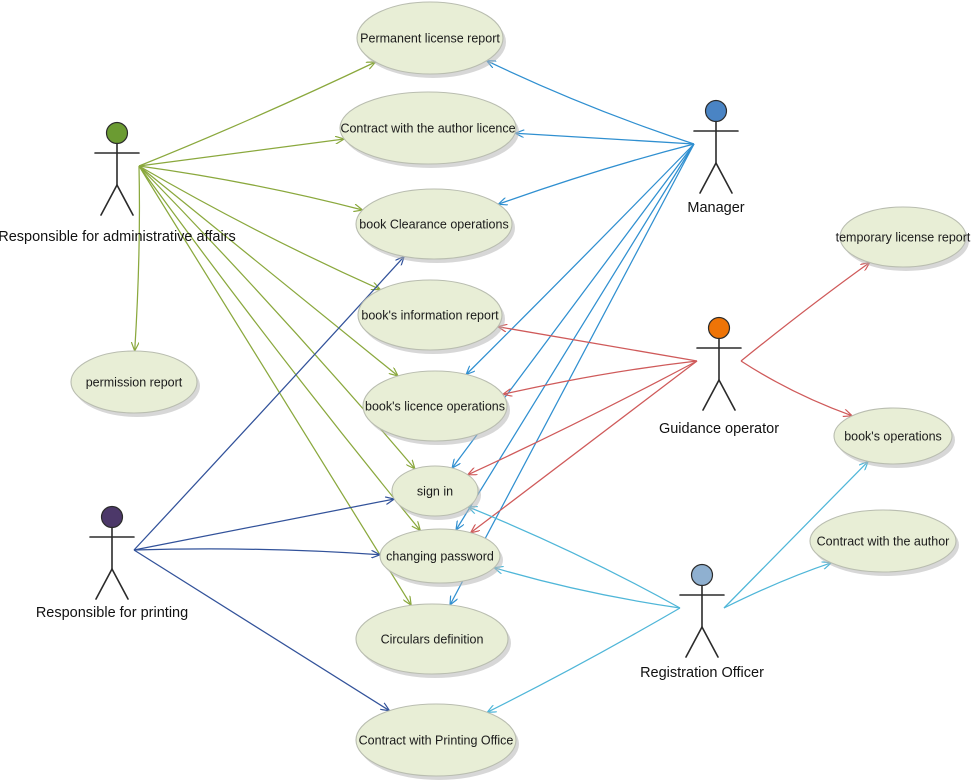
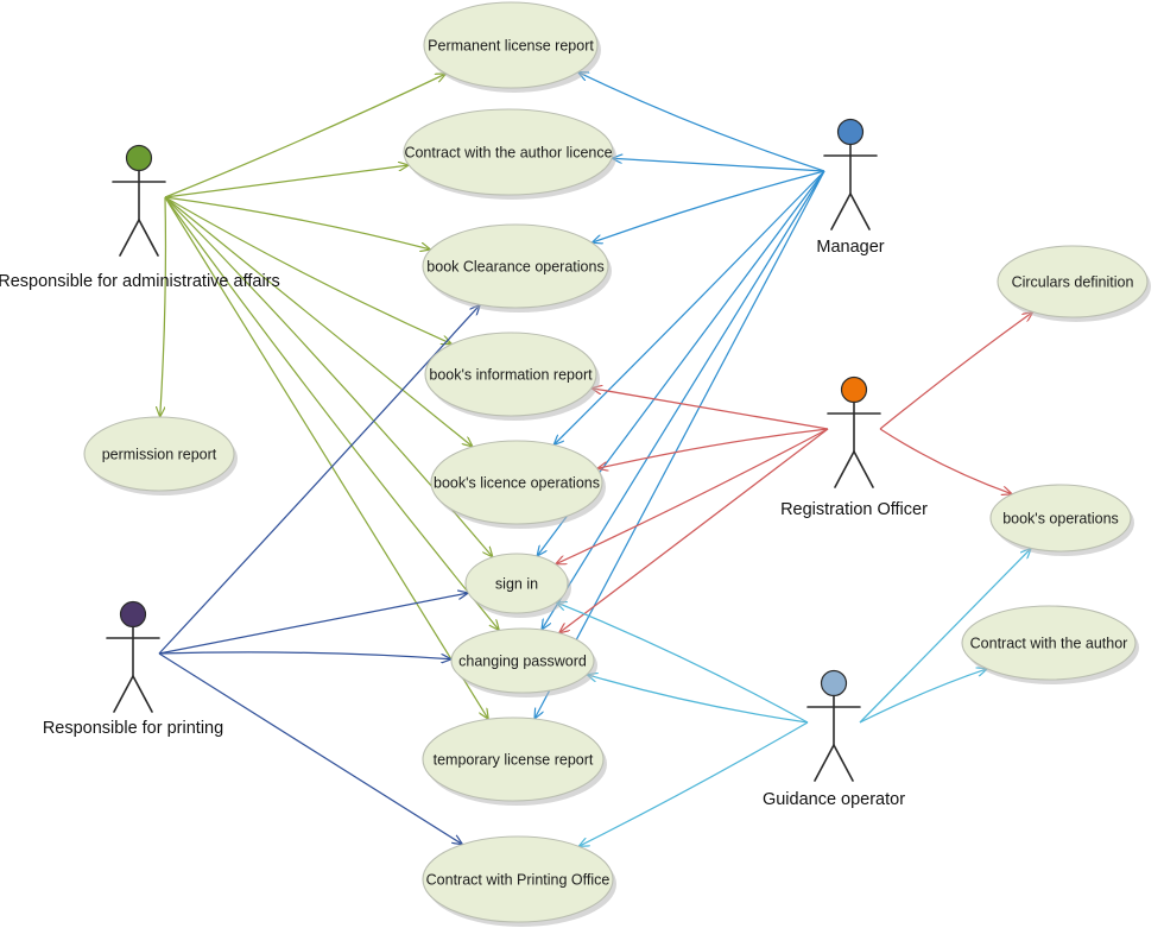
  Permanent license report
  Contract with the author licence
  book Clearance operations
  book's information report
  book's licence operations
  sign in
  changing password
- Circulars definition
+ temporary license report
  Contract with Printing Office
  permission report
- temporary license report
+ Circulars definition
  book's operations
  Contract with the author
  Responsible for administrative affairs
  Manager
- Guidance operator
+ Registration Officer
  Responsible for printing
- Registration Officer
+ Guidance operator
